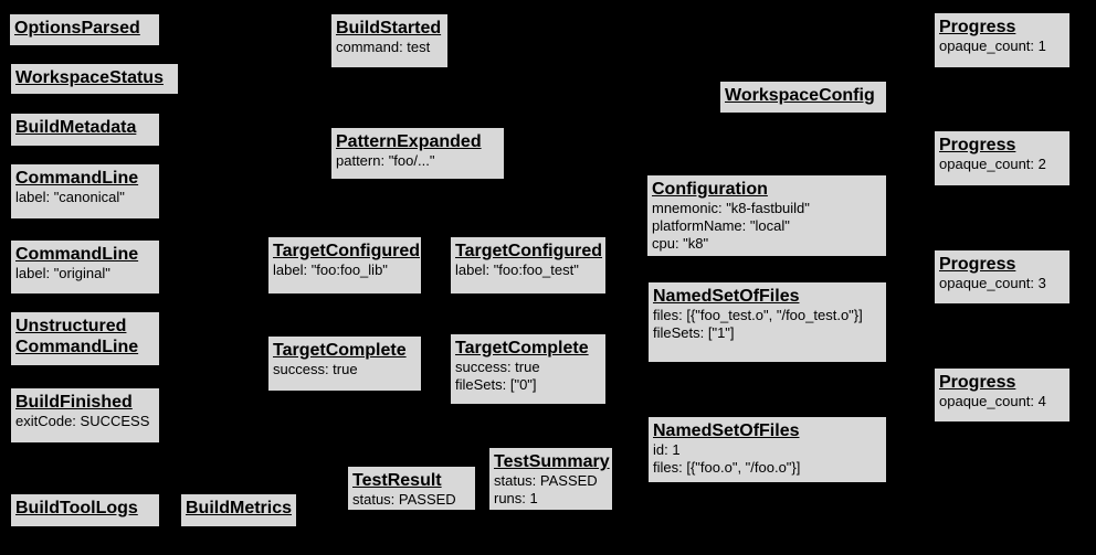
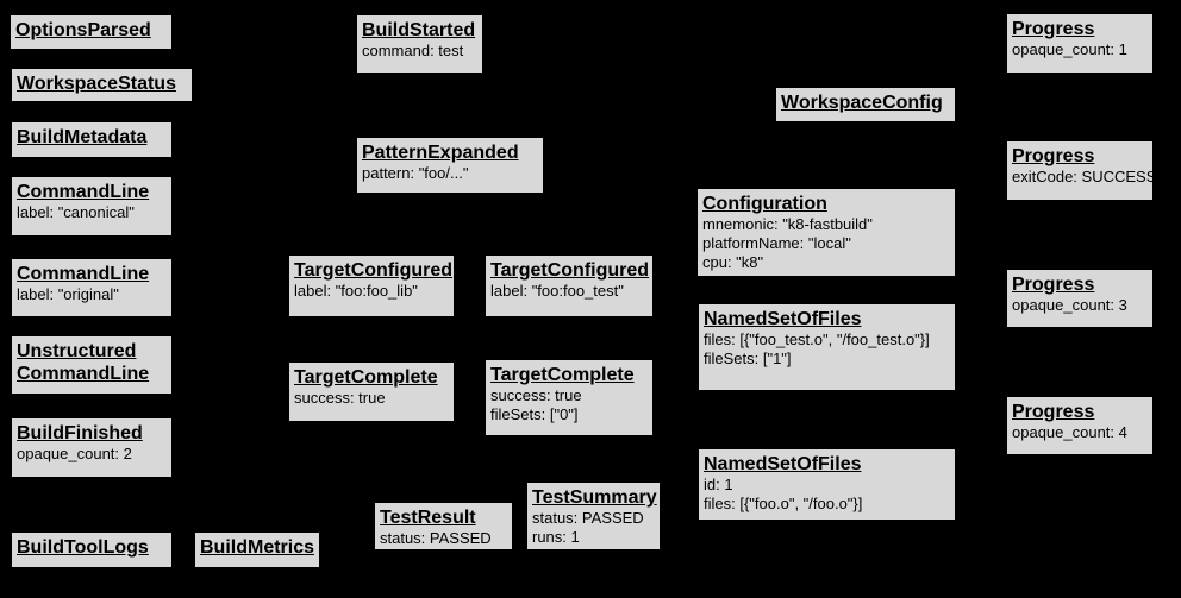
  OptionsParsed
  WorkspaceStatus
  BuildMetadata
  CommandLine
  label: "canonical"
  CommandLine
  label: "original"
  Unstructured
  CommandLine
  BuildFinished
- exitCode: SUCCESS
+ opaque_count: 2
  BuildToolLogs
  BuildMetrics
  BuildStarted
  command: test
  PatternExpanded
  pattern: "foo/..."
  TargetConfigured
  label: "foo:foo_lib"
  TargetConfigured
  label: "foo:foo_test"
  TargetComplete
  success: true
  TargetComplete
  success: true
  fileSets: ["0"]
  TestResult
  status: PASSED
  TestSummary
  status: PASSED
  runs: 1
  WorkspaceConfig
  Configuration
  mnemonic: "k8-fastbuild"
  platformName: "local"
  cpu: "k8"
  NamedSetOfFiles
  files: [{"foo_test.o", "/foo_test.o"}]
  fileSets: ["1"]
  NamedSetOfFiles
  id: 1
  files: [{"foo.o", "/foo.o"}]
  Progress
  opaque_count: 1
  Progress
- opaque_count: 2
+ exitCode: SUCCESS
  Progress
  opaque_count: 3
  Progress
  opaque_count: 4
